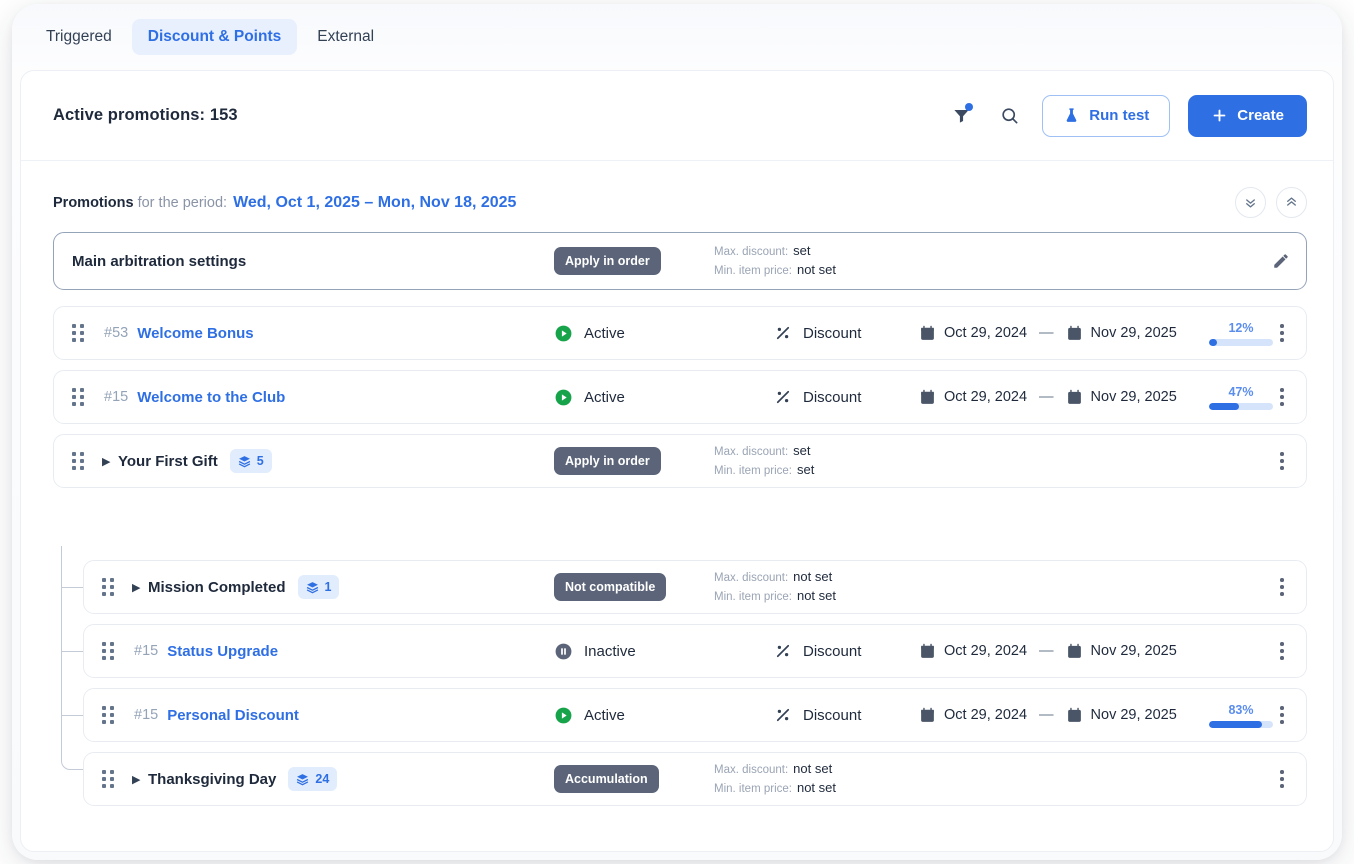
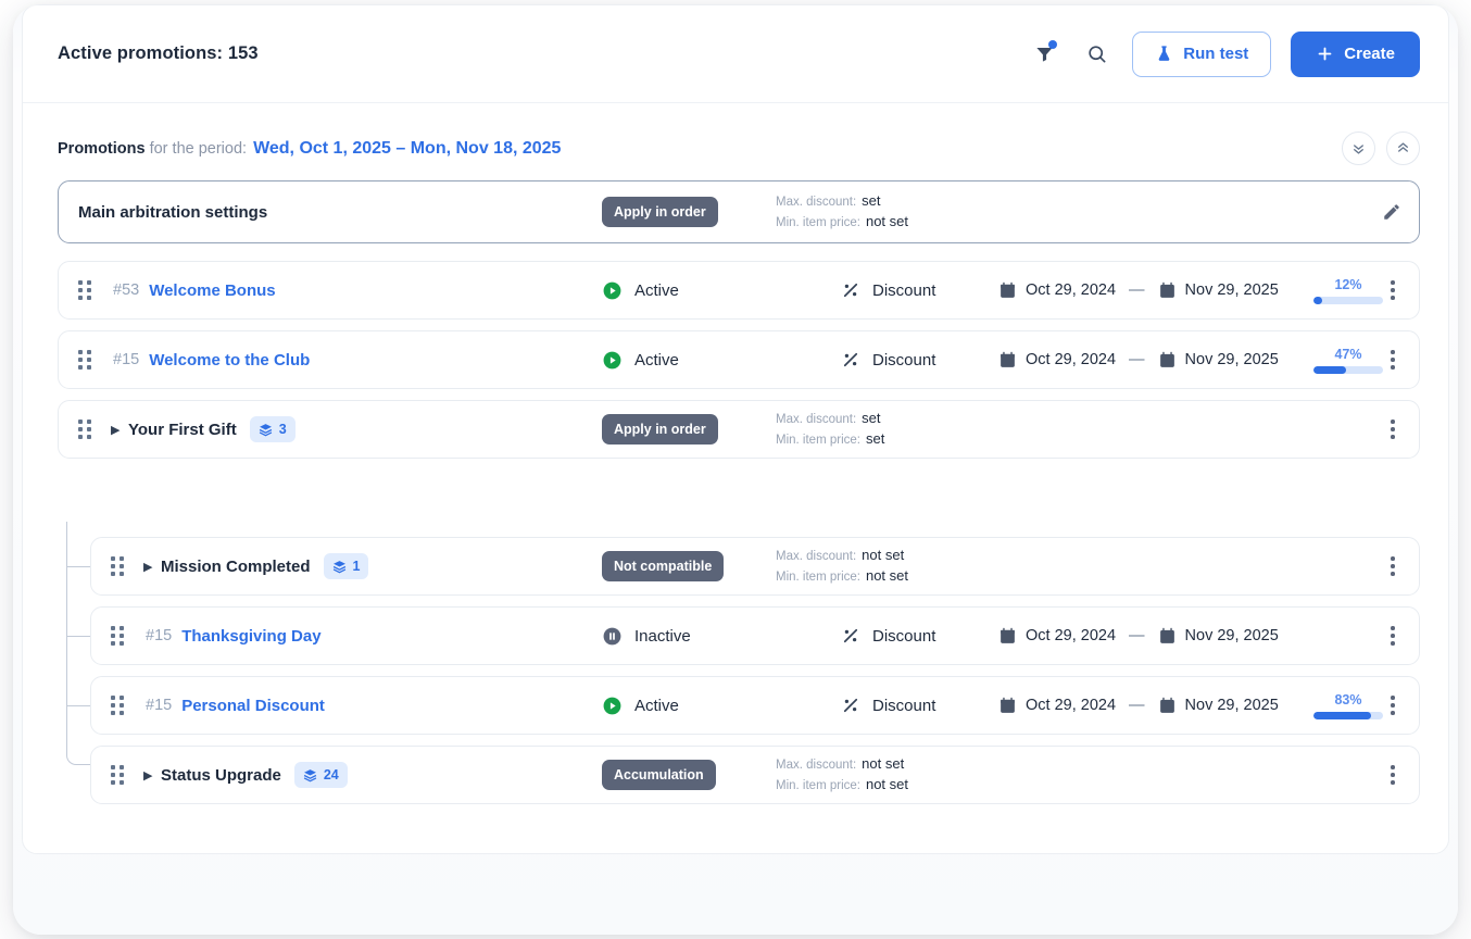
- Triggered
- Discount & Points
- External
  Active promotions: 153
  Run test
  Create
  Promotions for the period:
  Wed, Oct 1, 2025 – Mon, Nov 18, 2025
  Main arbitration settings
  Apply in order
  Max. discount: set
  Min. item price: not set
  #53
  Welcome Bonus
  Active
  Discount
  Oct 29, 2024
  —
  Nov 29, 2025
  12%
  #15
  Welcome to the Club
  Active
  Discount
  Oct 29, 2024
  —
  Nov 29, 2025
  47%
  ▶
  Your First Gift
- 5
+ 3
  Apply in order
  Max. discount: set
  Min. item price: set
  ▶
  Mission Completed
  1
  Not compatible
  Max. discount: not set
  Min. item price: not set
  #15
- Status Upgrade
+ Thanksgiving Day
  Inactive
  Discount
  Oct 29, 2024
  —
  Nov 29, 2025
  #15
  Personal Discount
  Active
  Discount
  Oct 29, 2024
  —
  Nov 29, 2025
  83%
  ▶
- Thanksgiving Day
+ Status Upgrade
  24
  Accumulation
  Max. discount: not set
  Min. item price: not set
